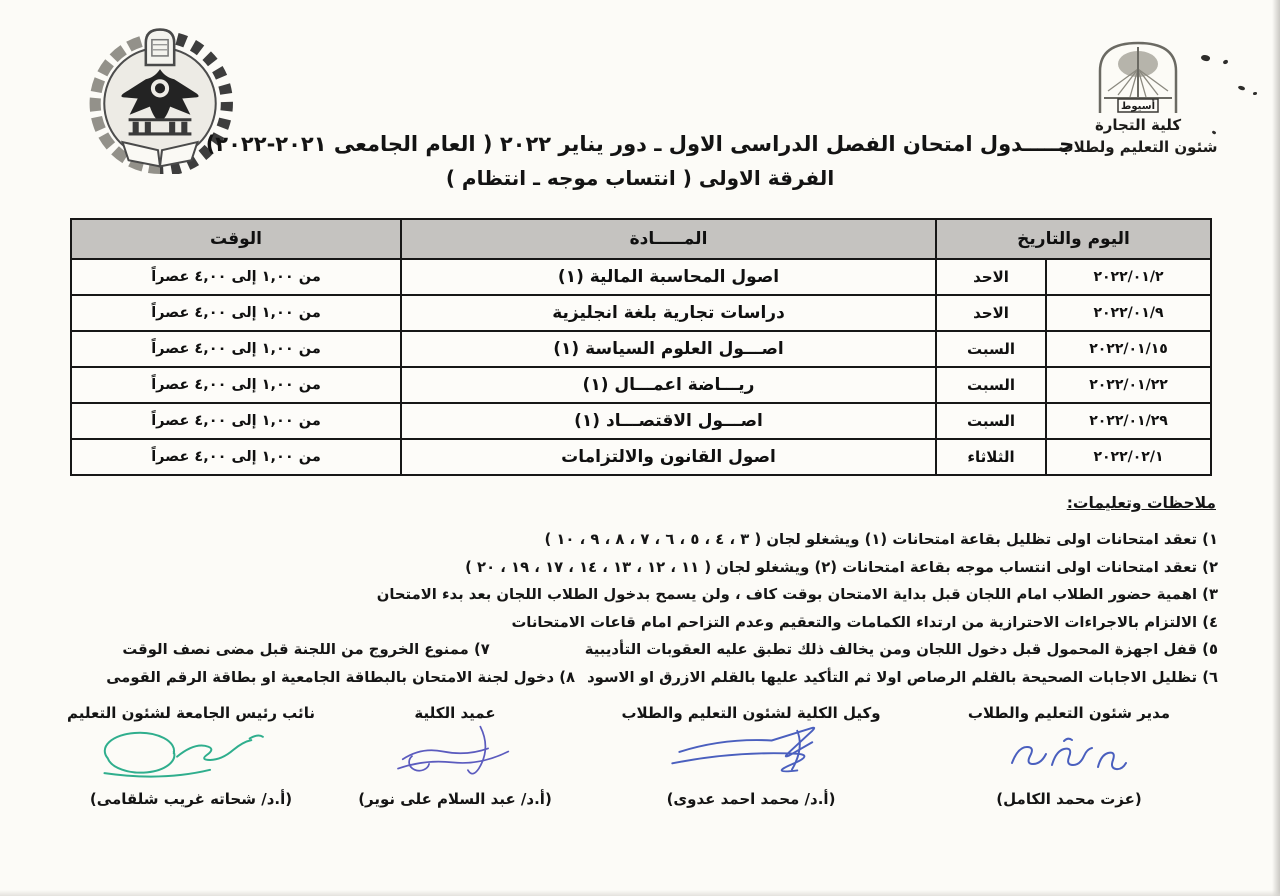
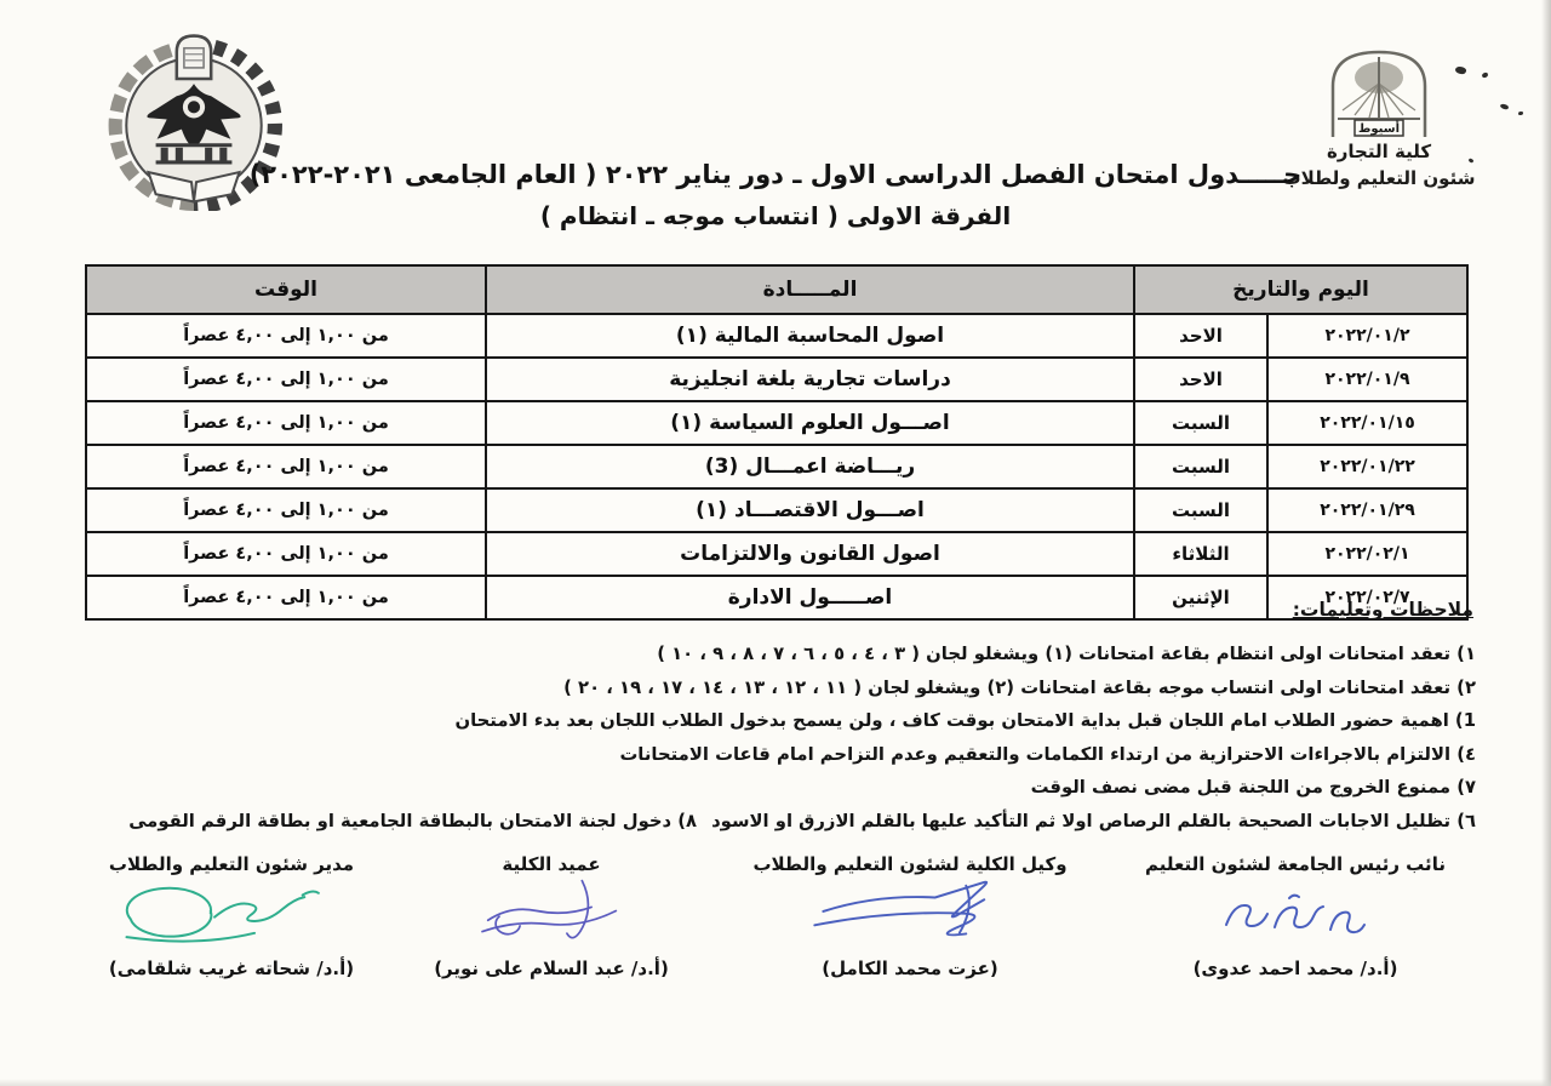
  أسيوط
  كلية التجارة
  شئون التعليم ولطلاب
  جـــــدول امتحان الفصل الدراسى الاول ـ دور يناير ٢٠٢٢ ( العام الجامعى ٢٠٢١-٢٠٢٢)
  الفرقة الاولى ( انتساب موجه ـ انتظام )
  اليوم والتاريخ	المـــــادة	الوقت
  ٢٠٢٢/٠١/٢	الاحد	اصول المحاسبة المالية (١)	من ١,٠٠ إلى ٤,٠٠ عصراً
  ٢٠٢٢/٠١/٩	الاحد	دراسات تجارية بلغة انجليزية	من ١,٠٠ إلى ٤,٠٠ عصراً
  ٢٠٢٢/٠١/١٥	السبت	اصـــول العلوم السياسة (١)	من ١,٠٠ إلى ٤,٠٠ عصراً
- ٢٠٢٢/٠١/٢٢	السبت	ريـــاضة اعمـــال (١)	من ١,٠٠ إلى ٤,٠٠ عصراً
+ ٢٠٢٢/٠١/٢٢	السبت	ريـــاضة اعمـــال (3)	من ١,٠٠ إلى ٤,٠٠ عصراً
  ٢٠٢٢/٠١/٢٩	السبت	اصـــول الاقتصـــاد (١)	من ١,٠٠ إلى ٤,٠٠ عصراً
  ٢٠٢٢/٠٢/١	الثلاثاء	اصول القانون والالتزامات	من ١,٠٠ إلى ٤,٠٠ عصراً
+ ٢٠٢٢/٠٢/٧	الإثنين	اصـــــول الادارة	من ١,٠٠ إلى ٤,٠٠ عصراً
  ملاحظات وتعليمات:
- ١) تعقد امتحانات اولى تظليل بقاعة امتحانات (١) ويشغلو لجان ( ٣ ، ٤ ، ٥ ، ٦ ، ٧ ، ٨ ، ٩ ، ١٠ )
+ ١) تعقد امتحانات اولى انتظام بقاعة امتحانات (١) ويشغلو لجان ( ٣ ، ٤ ، ٥ ، ٦ ، ٧ ، ٨ ، ٩ ، ١٠ )
  ٢) تعقد امتحانات اولى انتساب موجه بقاعة امتحانات (٢) ويشغلو لجان ( ١١ ، ١٢ ، ١٣ ، ١٤ ، ١٧ ، ١٩ ، ٢٠ )
- ٣) اهمية حضور الطلاب امام اللجان قبل بداية الامتحان بوقت كاف ، ولن يسمح بدخول الطلاب اللجان بعد بدء الامتحان
+ 1) اهمية حضور الطلاب امام اللجان قبل بداية الامتحان بوقت كاف ، ولن يسمح بدخول الطلاب اللجان بعد بدء الامتحان
  ٤) الالتزام بالاجراءات الاحترازية من ارتداء الكمامات والتعقيم وعدم التزاحم امام قاعات الامتحانات
- ٥) قفل اجهزة المحمول قبل دخول اللجان ومن يخالف ذلك تطبق عليه العقوبات التأديبية
  ٧) ممنوع الخروج من اللجنة قبل مضى نصف الوقت
  ٦) تظليل الاجابات الصحيحة بالقلم الرصاص اولا ثم التأكيد عليها بالقلم الازرق او الاسود
  ٨) دخول لجنة الامتحان بالبطاقة الجامعية او بطاقة الرقم القومى
- مدير شئون التعليم والطلاب
+ نائب رئيس الجامعة لشئون التعليم
- (عزت محمد الكامل)
+ (أ.د/ محمد احمد عدوى)
  وكيل الكلية لشئون التعليم والطلاب
- (أ.د/ محمد احمد عدوى)
+ (عزت محمد الكامل)
  عميد الكلية
  (أ.د/ عبد السلام على نوير)
- نائب رئيس الجامعة لشئون التعليم
+ مدير شئون التعليم والطلاب
  (أ.د/ شحاته غريب شلقامى)
